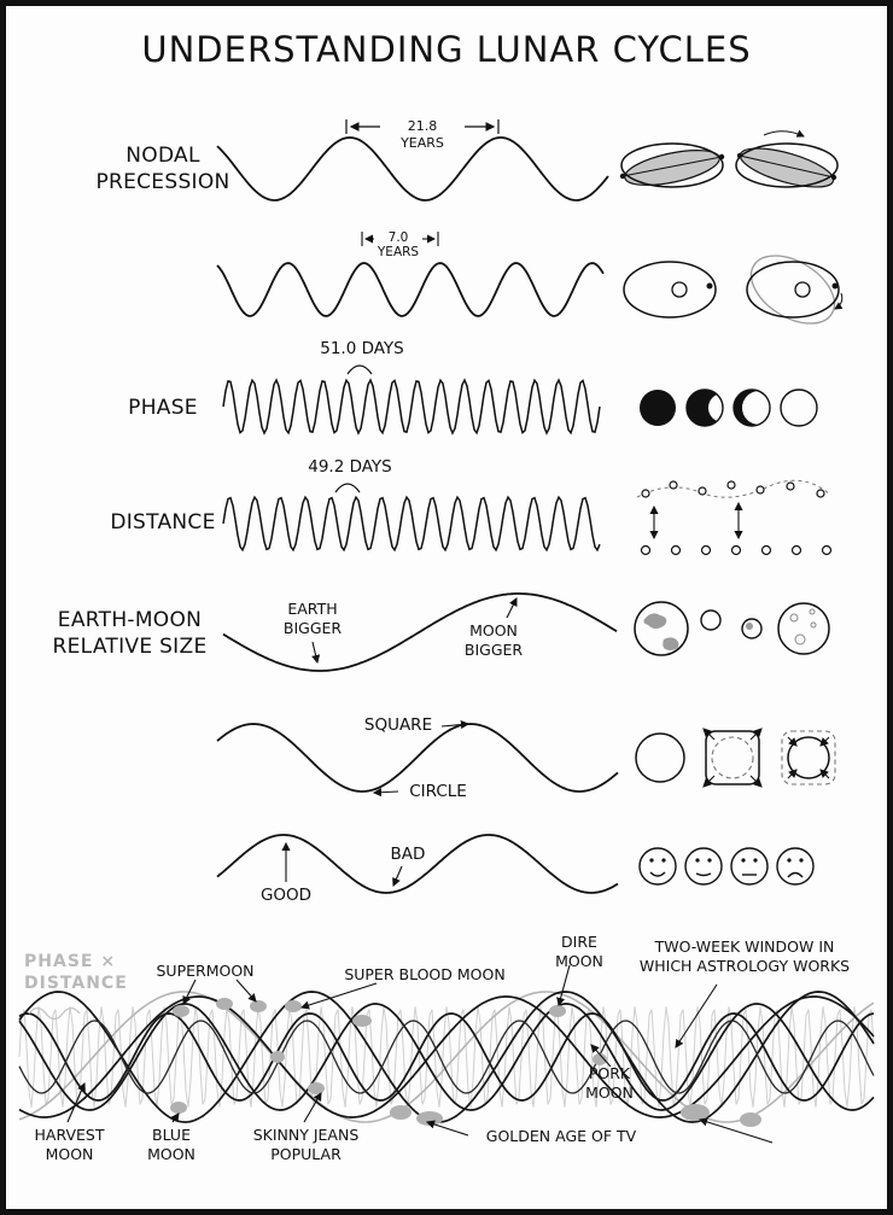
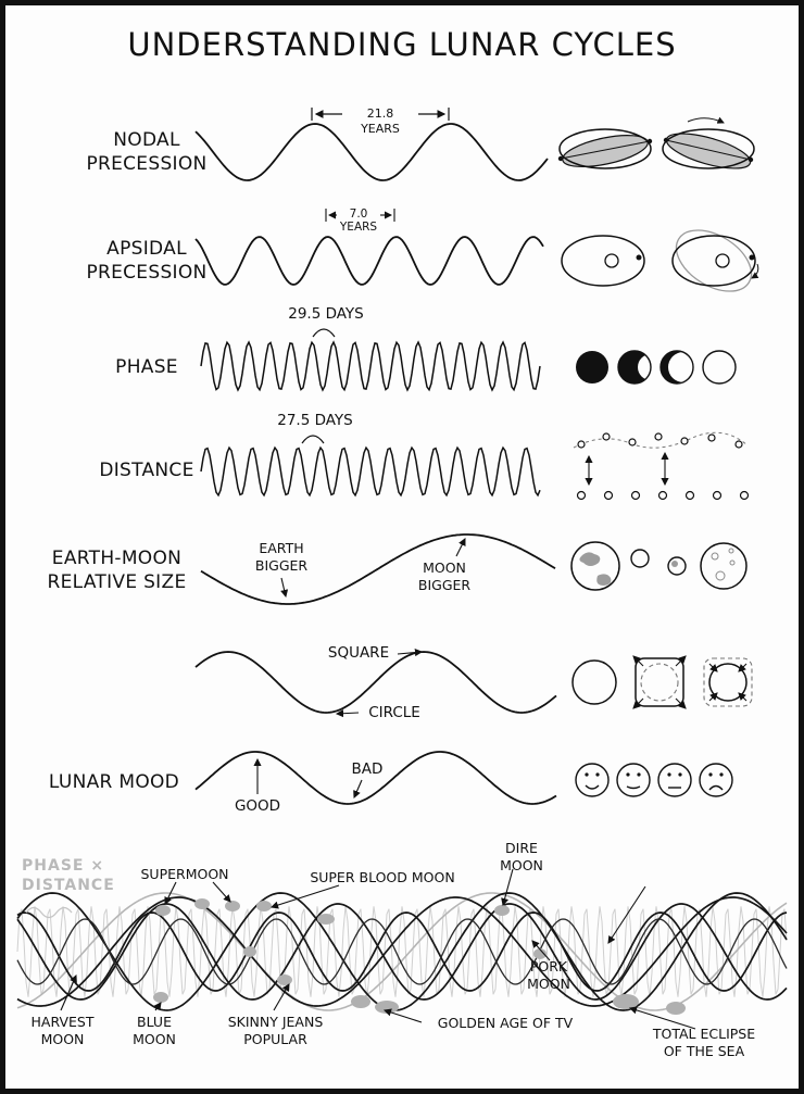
  UNDERSTANDING LUNAR CYCLES
  NODAL PRECESSION
  21.8 YEARS
+ APSIDAL PRECESSION
  7.0 YEARS
  PHASE
- 51.0 DAYS
+ 29.5 DAYS
  DISTANCE
- 49.2 DAYS
+ 27.5 DAYS
  EARTH-MOON RELATIVE SIZE
  EARTH BIGGER
  MOON BIGGER
  SQUARE
  CIRCLE
+ LUNAR MOOD
  GOOD
  BAD
  PHASE × DISTANCE
  SUPERMOON
  SUPER BLOOD MOON
  DIRE MOON
- TWO-WEEK WINDOW IN WHICH ASTROLOGY WORKS
  PORK MOON
  HARVEST MOON
  BLUE MOON
  SKINNY JEANS POPULAR
  GOLDEN AGE OF TV
+ TOTAL ECLIPSE OF THE SEA
